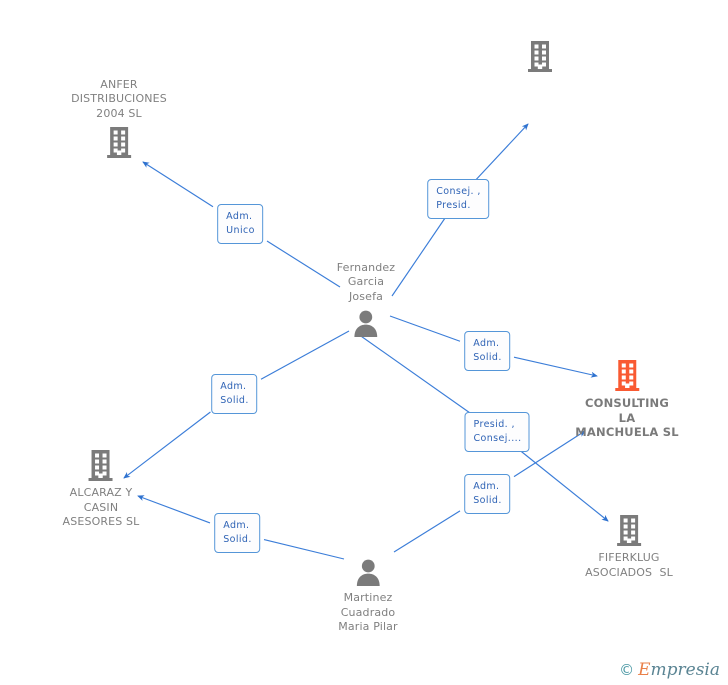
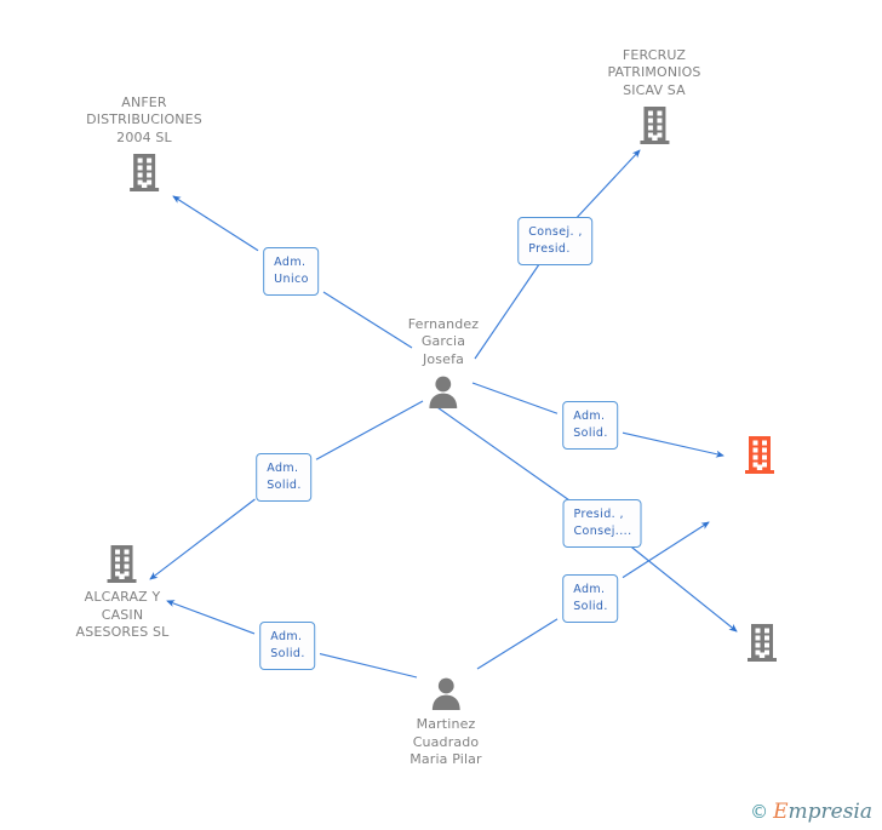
+ FERCRUZ
+ PATRIMONIOS
+ SICAV SA
  ANFER
  DISTRIBUCIONES
  2004 SL
  Fernandez
  Garcia
  Josefa
- CONSULTING
- LA
- MANCHUELA SL
  ALCARAZ Y
  CASIN
  ASESORES SL
- FIFERKLUG
- ASOCIADOS SL
  Martinez
  Cuadrado
  Maria Pilar
  Consej. ,
  Presid.
  Adm.
  Unico
  Adm.
  Solid.
  Adm.
  Solid.
  Presid. ,
  Consej....
  Adm.
  Solid.
  Adm.
  Solid.
  ©
  Empresia
